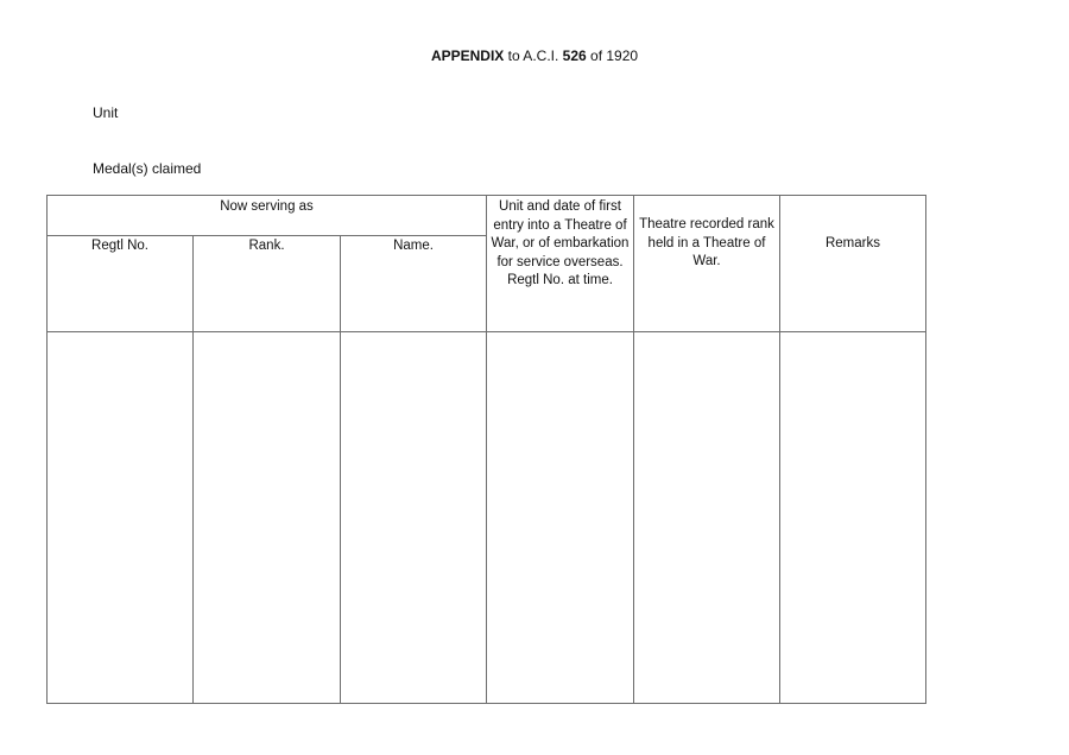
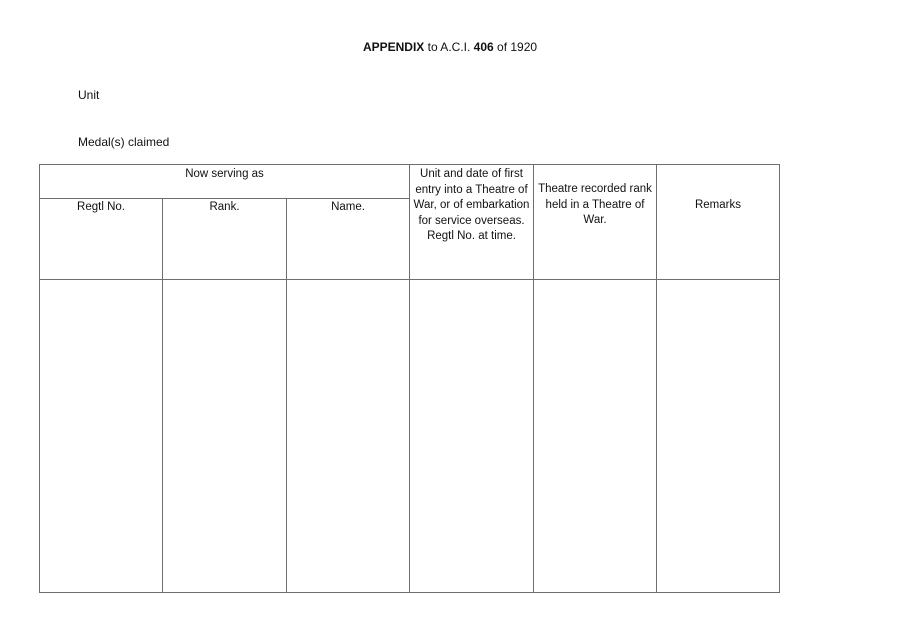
- APPENDIX to A.C.I. 526 of 1920
+ APPENDIX to A.C.I. 406 of 1920
  Unit
  Medal(s) claimed
  Now serving as	Unit and date of first entry into a Theatre of War, or of embarkation for service overseas. Regtl No. at time.	Theatre recorded rank held in a Theatre of War.	Remarks
  Regtl No.	Rank.	Name.
